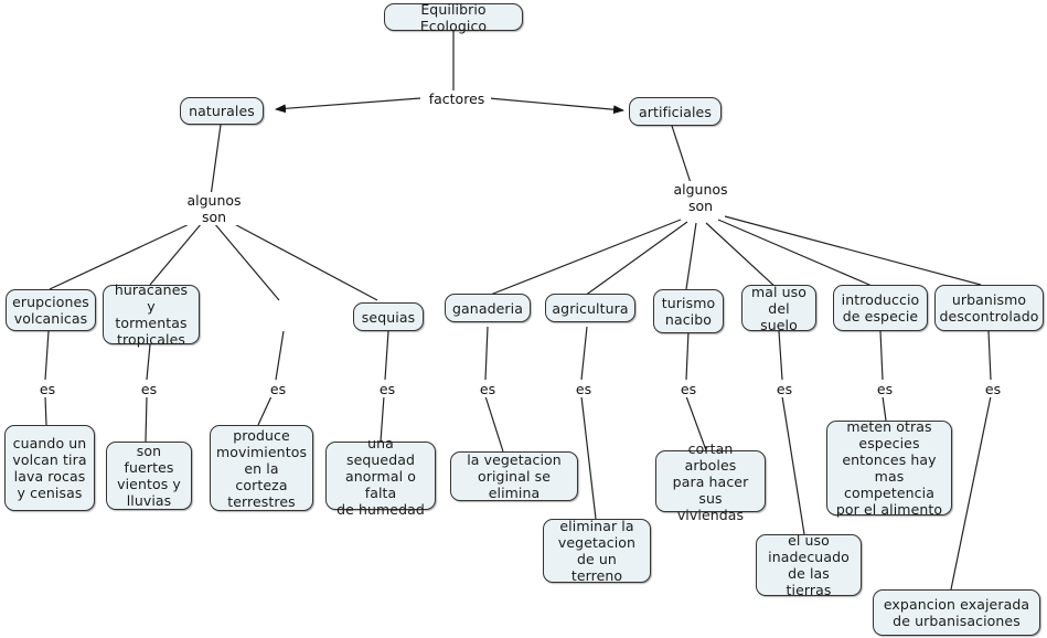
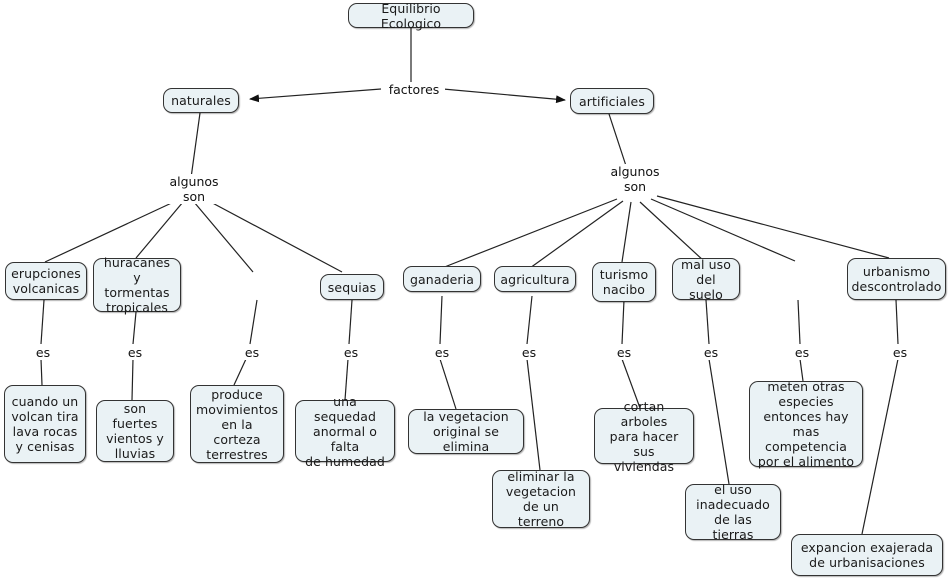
  Equilibrio Ecologico
  naturales
  artificiales
  erupciones
  volcanicas
  huracanes y
  tormentas
  tropicales
  sequias
  cuando un
  volcan tira
  lava rocas
  y cenisas
  son fuertes
  vientos y
  lluvias
  produce
  movimientos
  en la corteza
  terrestres
  una sequedad
  anormal o falta
  de humedad
  ganaderia
  agricultura
  turismo
  nacibo
  mal uso
  del suelo
- introduccio
- de especie
  urbanismo
  descontrolado
  la vegetacion
  original se elimina
  eliminar la
  vegetacion
  de un terreno
  cortan arboles
  para hacer sus
  viviendas
  el uso
  inadecuado
  de las tierras
  meten otras
  especies
  entonces hay
  mas competencia
  por el alimento
  expancion exajerada
  de urbanisaciones
  factores
  algunos
  son
  algunos
  son
  es
  es
  es
  es
  es
  es
  es
  es
  es
  es
